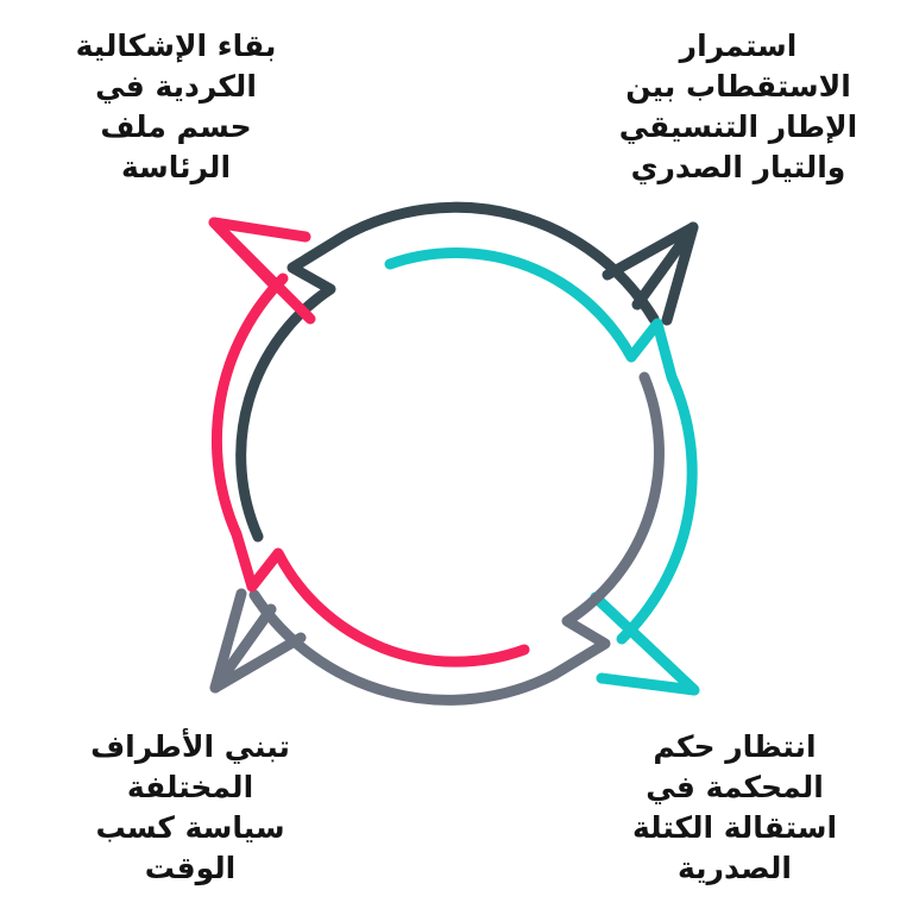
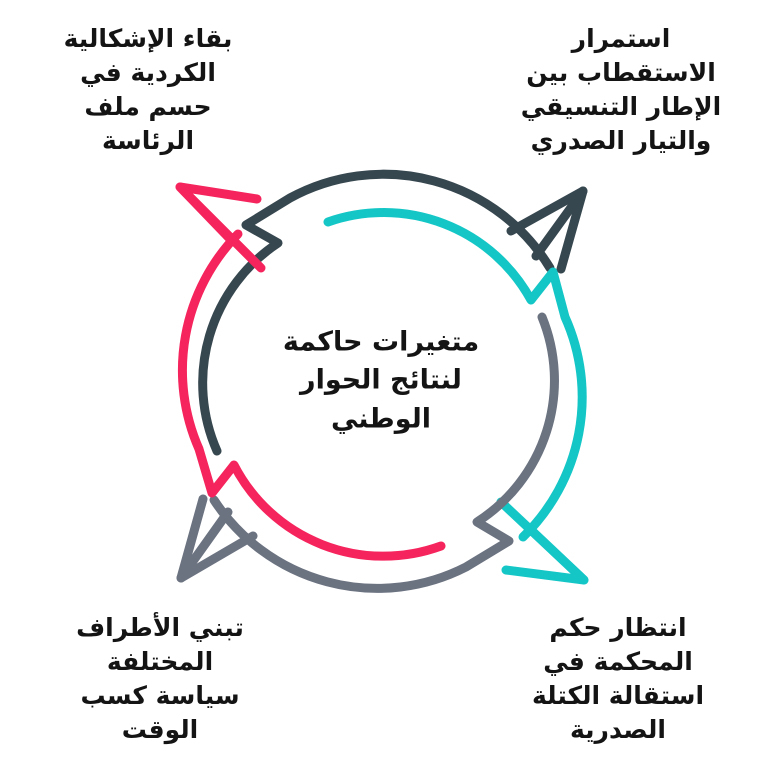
+ متغيرات حاكمة
+ لنتائج الحوار
+ الوطني
  بقاء الإشكالية
  الكردية في
  حسم ملف
  الرئاسة
  استمرار
  الاستقطاب بين
  الإطار التنسيقي
  والتيار الصدري
  انتظار حكم
  المحكمة في
  استقالة الكتلة
  الصدرية
  تبني الأطراف
  المختلفة
  سياسة كسب
  الوقت
